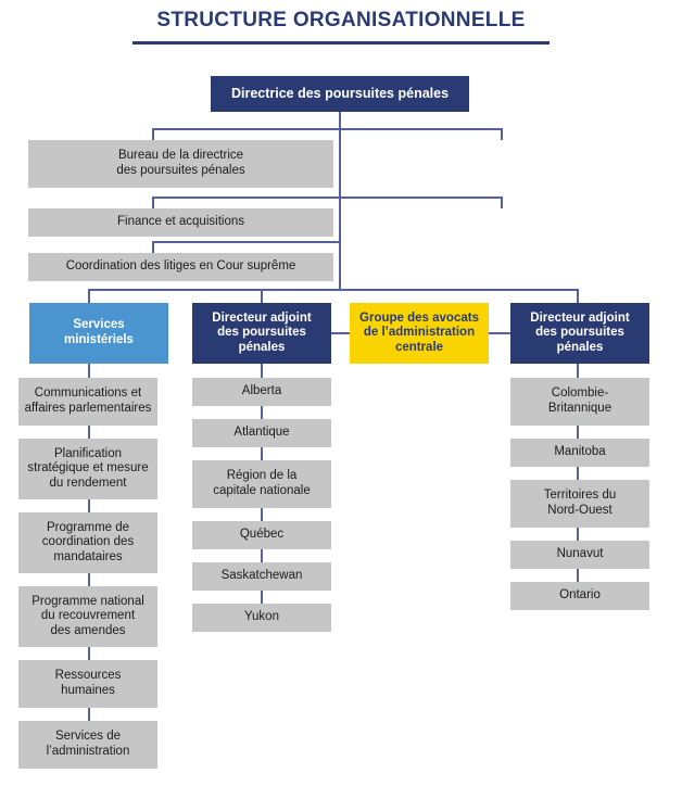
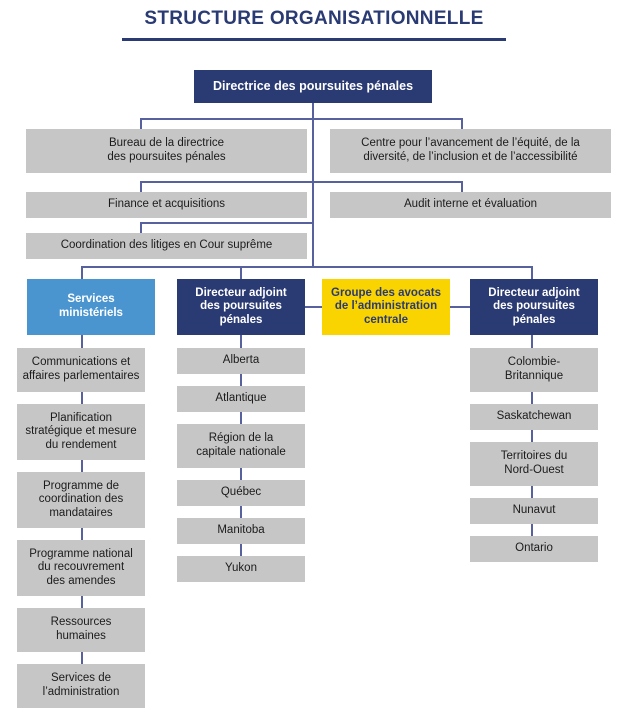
  STRUCTURE ORGANISATIONNELLE
  Directrice des poursuites pénales
  Bureau de la directrice
  des poursuites pénales
  Finance et acquisitions
  Coordination des litiges en Cour suprême
+ Centre pour l’avancement de l’équité, de la
+ diversité, de l’inclusion et de l’accessibilité
+ Audit interne et évaluation
  Services
  ministériels
  Directeur adjoint
  des poursuites
  pénales
  Groupe des avocats
  de l’administration
  centrale
  Directeur adjoint
  des poursuites
  pénales
  Communications et
  affaires parlementaires
  Planification
  stratégique et mesure
  du rendement
  Programme de
  coordination des
  mandataires
  Programme national
  du recouvrement
  des amendes
  Ressources
  humaines
  Services de
  l’administration
  Alberta
  Atlantique
  Région de la
  capitale nationale
  Québec
- Saskatchewan
+ Manitoba
  Yukon
  Colombie-
  Britannique
- Manitoba
+ Saskatchewan
  Territoires du
  Nord-Ouest
  Nunavut
  Ontario
